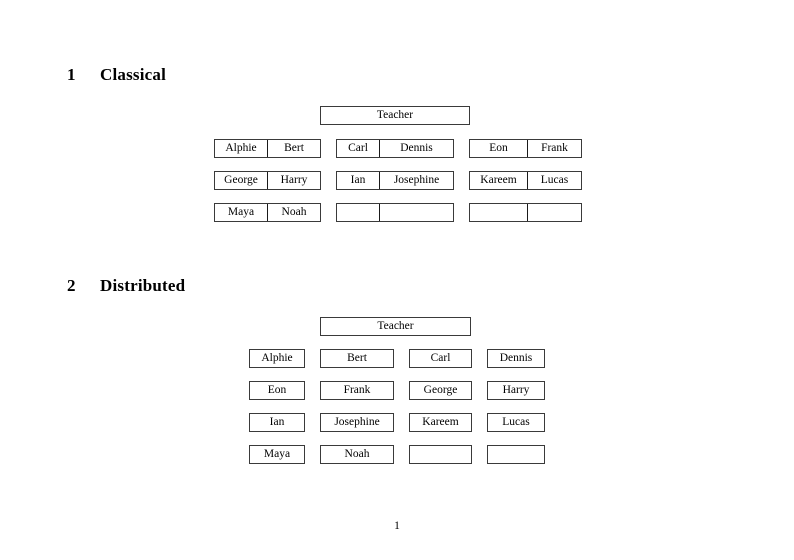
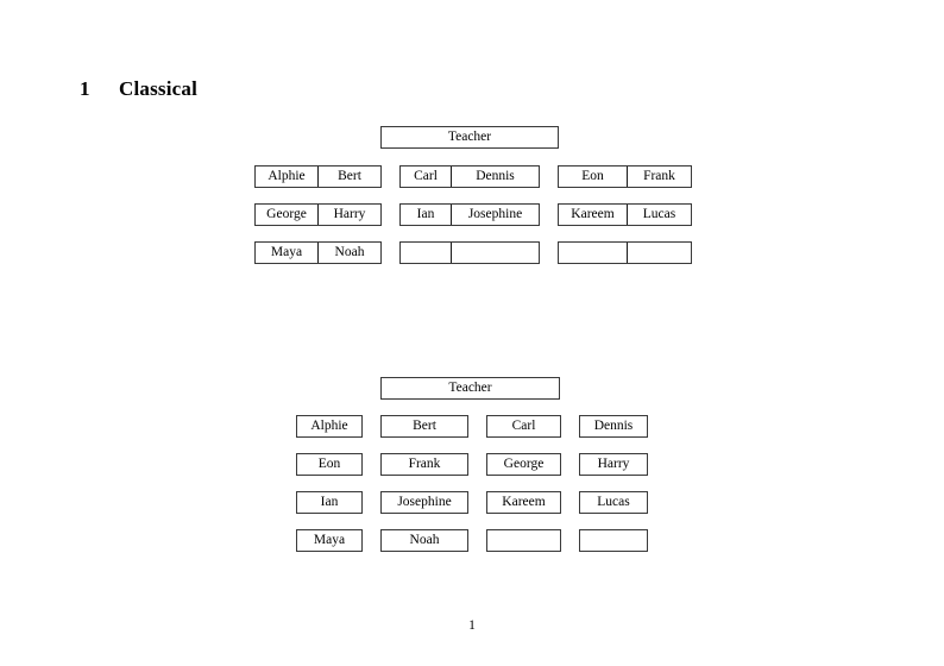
  1
  Classical
  Teacher
  Alphie
  Bert
  George
  Harry
  Maya
  Noah
  Carl
  Dennis
  Ian
  Josephine
  Eon
  Frank
  Kareem
  Lucas
- 2
- Distributed
  Teacher
  Alphie
  Bert
  Carl
  Dennis
  Eon
  Frank
  George
  Harry
  Ian
  Josephine
  Kareem
  Lucas
  Maya
  Noah
  1
